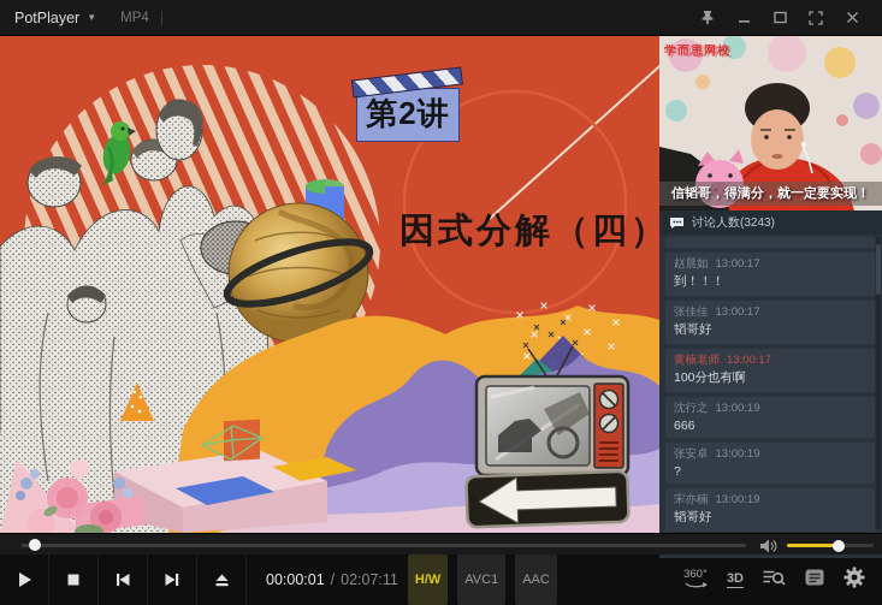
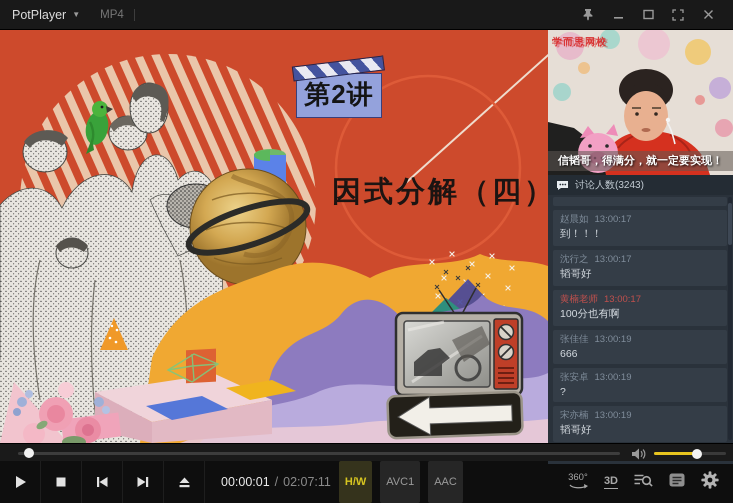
  PotPlayer
  ▼
  MP4
  第2讲
  因式分解（四）
  学而思网校
  信韬哥，得满分，就一定要实现！
  讨论人数(3243)
  赵晨如 13:00:17
  到！！！
- 张佳佳 13:00:17
+ 沈行之 13:00:17
  韬哥好
  黄楠老师 13:00:17
  100分也有啊
- 沈行之 13:00:19
+ 张佳佳 13:00:19
  666
  张安卓 13:00:19
  ?
  宋亦楠 13:00:19
  韬哥好
  00:00:01
  /
  02:07:11
  H/W
  AVC1
  AAC
  360°
  3D
